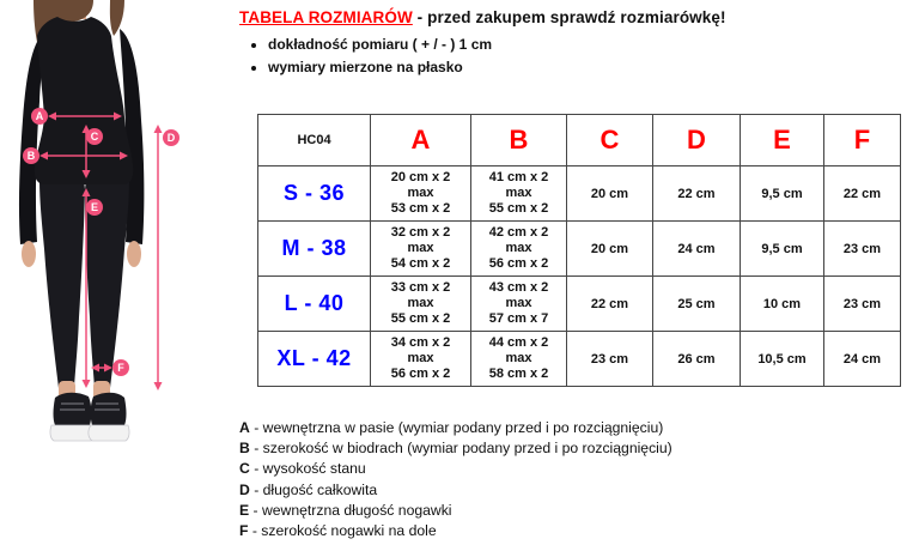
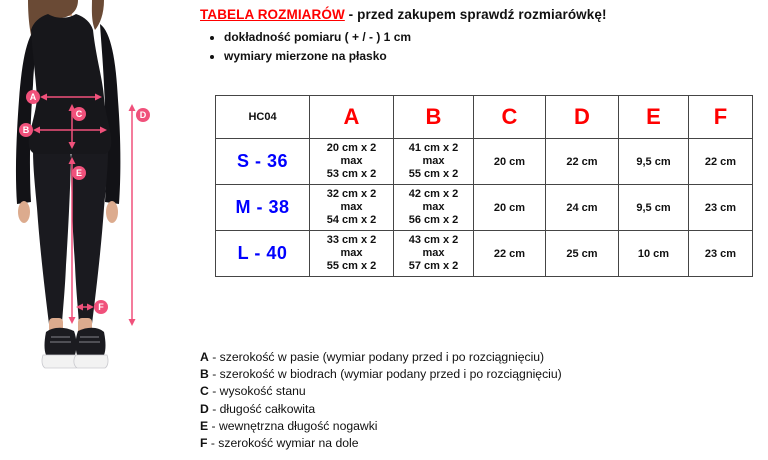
  A
  B
  C
  D
  E
  F
  TABELA ROZMIARÓW - przed zakupem sprawdź rozmiarówkę!
  dokładność pomiaru ( + / - ) 1 cm
  wymiary mierzone na płasko
  HC04	A	B	C	D	E	F
  S - 36	20 cm x 2 max 53 cm x 2	41 cm x 2 max 55 cm x 2	20 cm	22 cm	9,5 cm	22 cm
  M - 38	32 cm x 2 max 54 cm x 2	42 cm x 2 max 56 cm x 2	20 cm	24 cm	9,5 cm	23 cm
- L - 40	33 cm x 2 max 55 cm x 2	43 cm x 2 max 57 cm x 7	22 cm	25 cm	10 cm	23 cm
+ L - 40	33 cm x 2 max 55 cm x 2	43 cm x 2 max 57 cm x 2	22 cm	25 cm	10 cm	23 cm
- XL - 42	34 cm x 2 max 56 cm x 2	44 cm x 2 max 58 cm x 2	23 cm	26 cm	10,5 cm	24 cm
- A - wewnętrzna w pasie (wymiar podany przed i po rozciągnięciu)
+ A - szerokość w pasie (wymiar podany przed i po rozciągnięciu)
  B - szerokość w biodrach (wymiar podany przed i po rozciągnięciu)
  C - wysokość stanu
  D - długość całkowita
  E - wewnętrzna długość nogawki
- F - szerokość nogawki na dole
+ F - szerokość wymiar na dole
